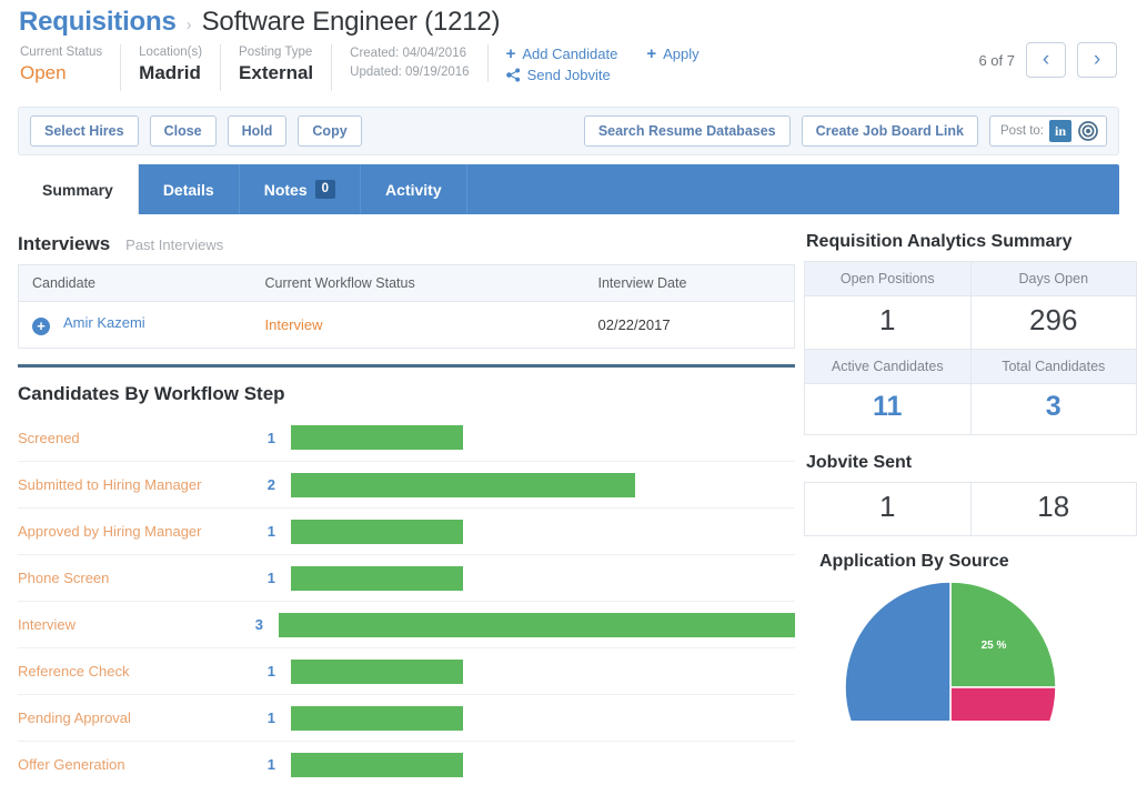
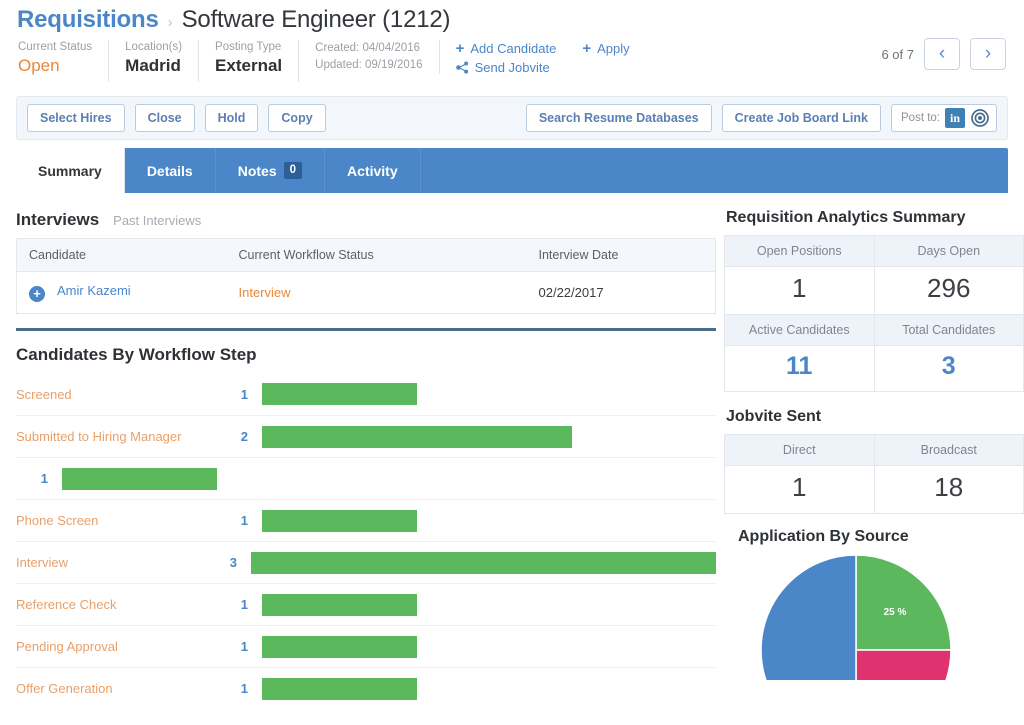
  Requisitions
  ›
  Software Engineer (1212)
  Current Status
  Open
  Location(s)
  Madrid
  Posting Type
  External
  Created: 04/04/2016
  Updated: 09/19/2016
  +
  Add Candidate
  Send Jobvite
  +
  Apply
  6 of 7
  ‹
  ›
  Select Hires
  Close
  Hold
  Copy
  Search Resume Databases
  Create Job Board Link
  Post to:
  in
  Summary
  Details
  Notes
  0
  Activity
  Interviews
  Past Interviews
  Candidate	Current Workflow Status	Interview Date
  + Amir Kazemi	Interview	02/22/2017
  Candidates By Workflow Step
  Screened
  1
  Submitted to Hiring Manager
  2
- Approved by Hiring Manager
  1
  Phone Screen
  1
  Interview
  3
  Reference Check
  1
  Pending Approval
  1
  Offer Generation
  1
  Requisition Analytics Summary
  Open Positions	Days Open
  1	296
  Active Candidates	Total Candidates
  11	3
  Jobvite Sent
+ Direct	Broadcast
  1	18
  Application By Source
  25 %
